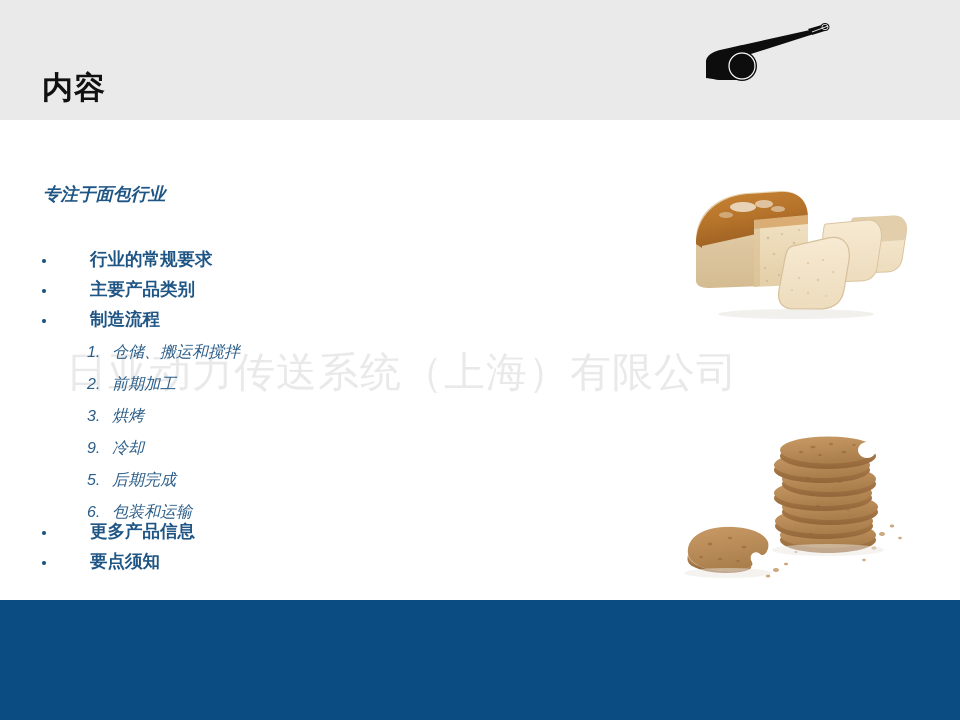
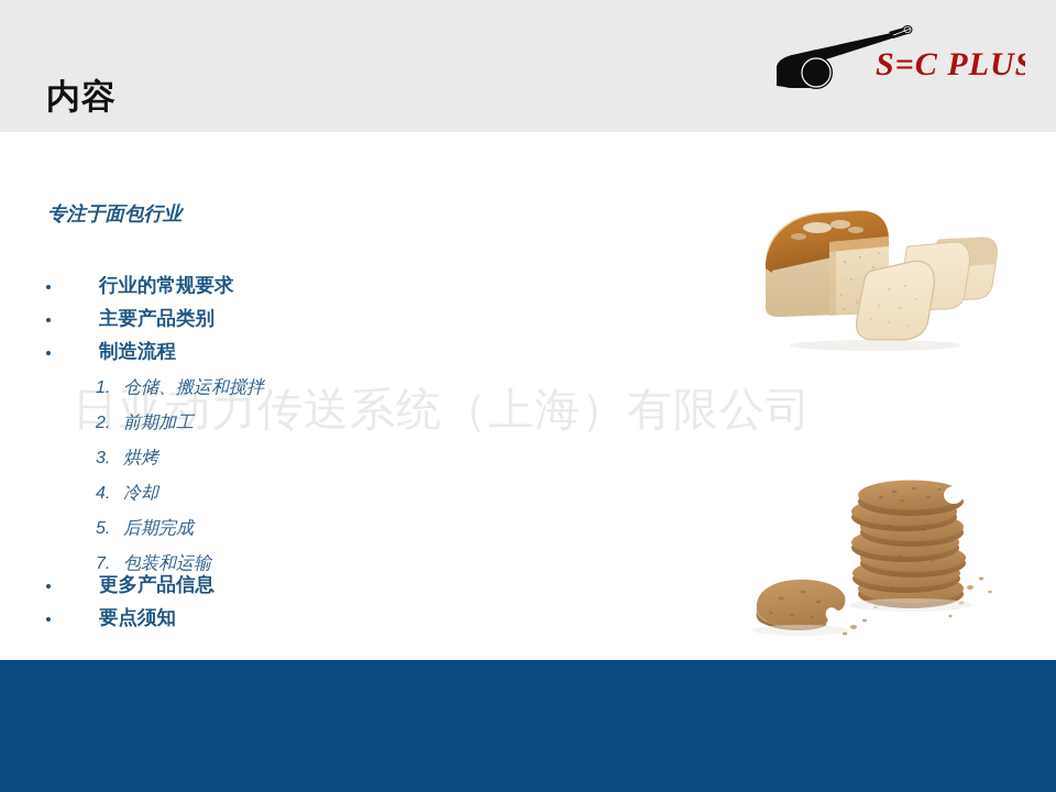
  内容
+ S=C PLUS
  日亚动力传送系统（上海）有限公司
  专注于面包行业
  行业的常规要求
  主要产品类别
  制造流程
  1.
  仓储、搬运和搅拌
  2.
  前期加工
  3.
  烘烤
- 9.
+ 4.
  冷却
  5.
  后期完成
- 6.
+ 7.
  包装和运输
  更多产品信息
  要点须知
